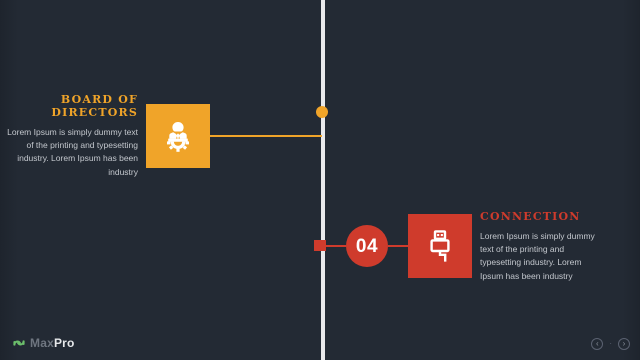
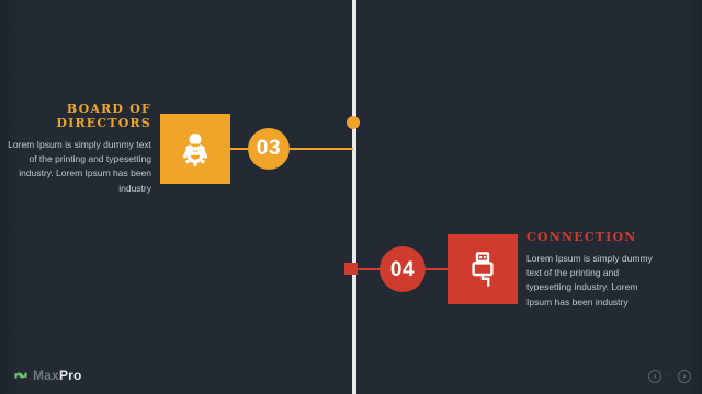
  BOARD OF DIRECTORS
  Lorem Ipsum is simply dummy text of the printing and typesetting industry. Lorem Ipsum has been industry
+ 03
  04
  CONNECTION
  Lorem Ipsum is simply dummy text of the printing and typesetting industry. Lorem Ipsum has been industry
  MaxPro
  ‹
  ·
  ›
